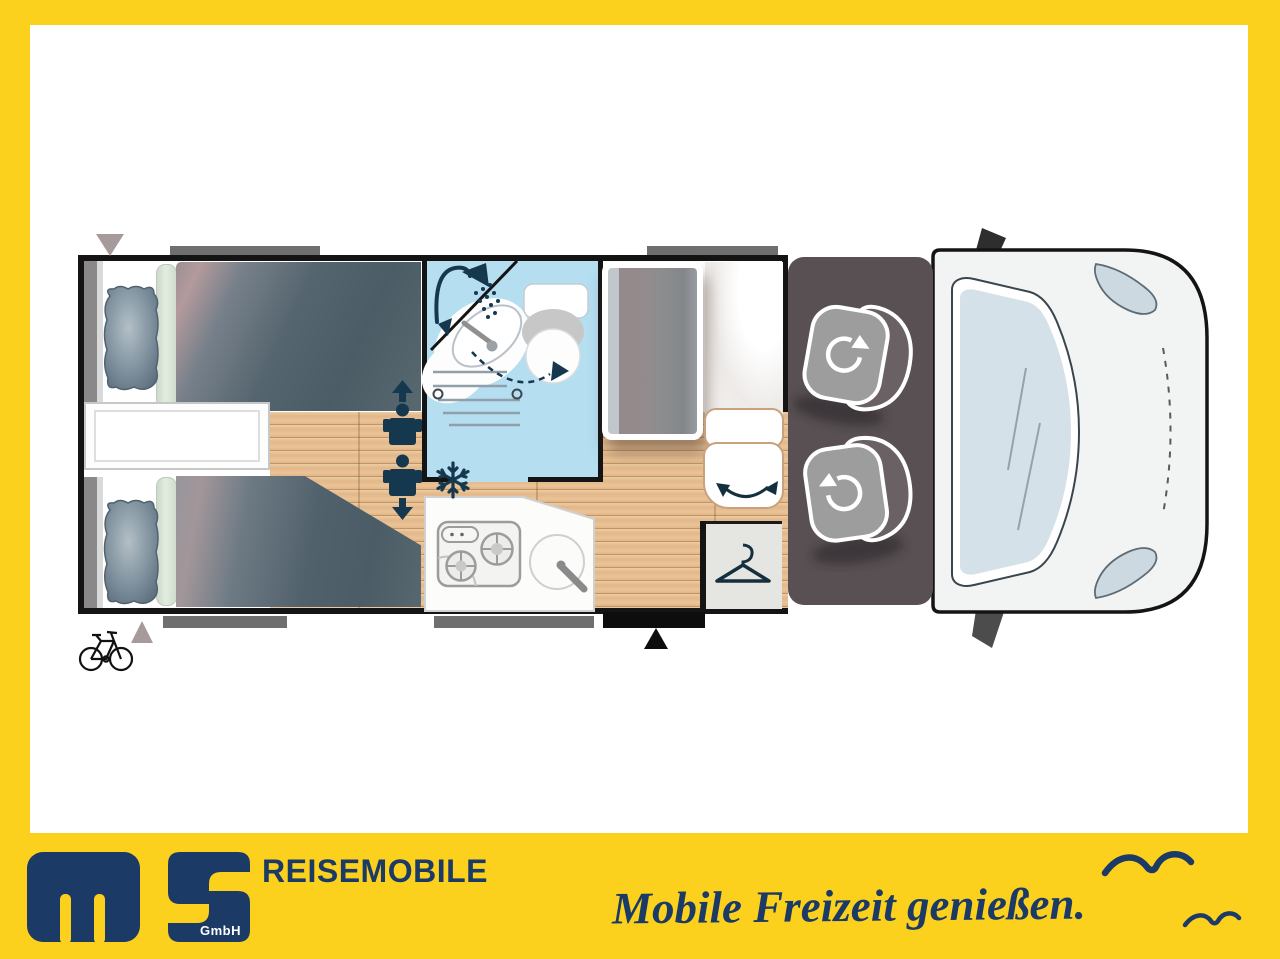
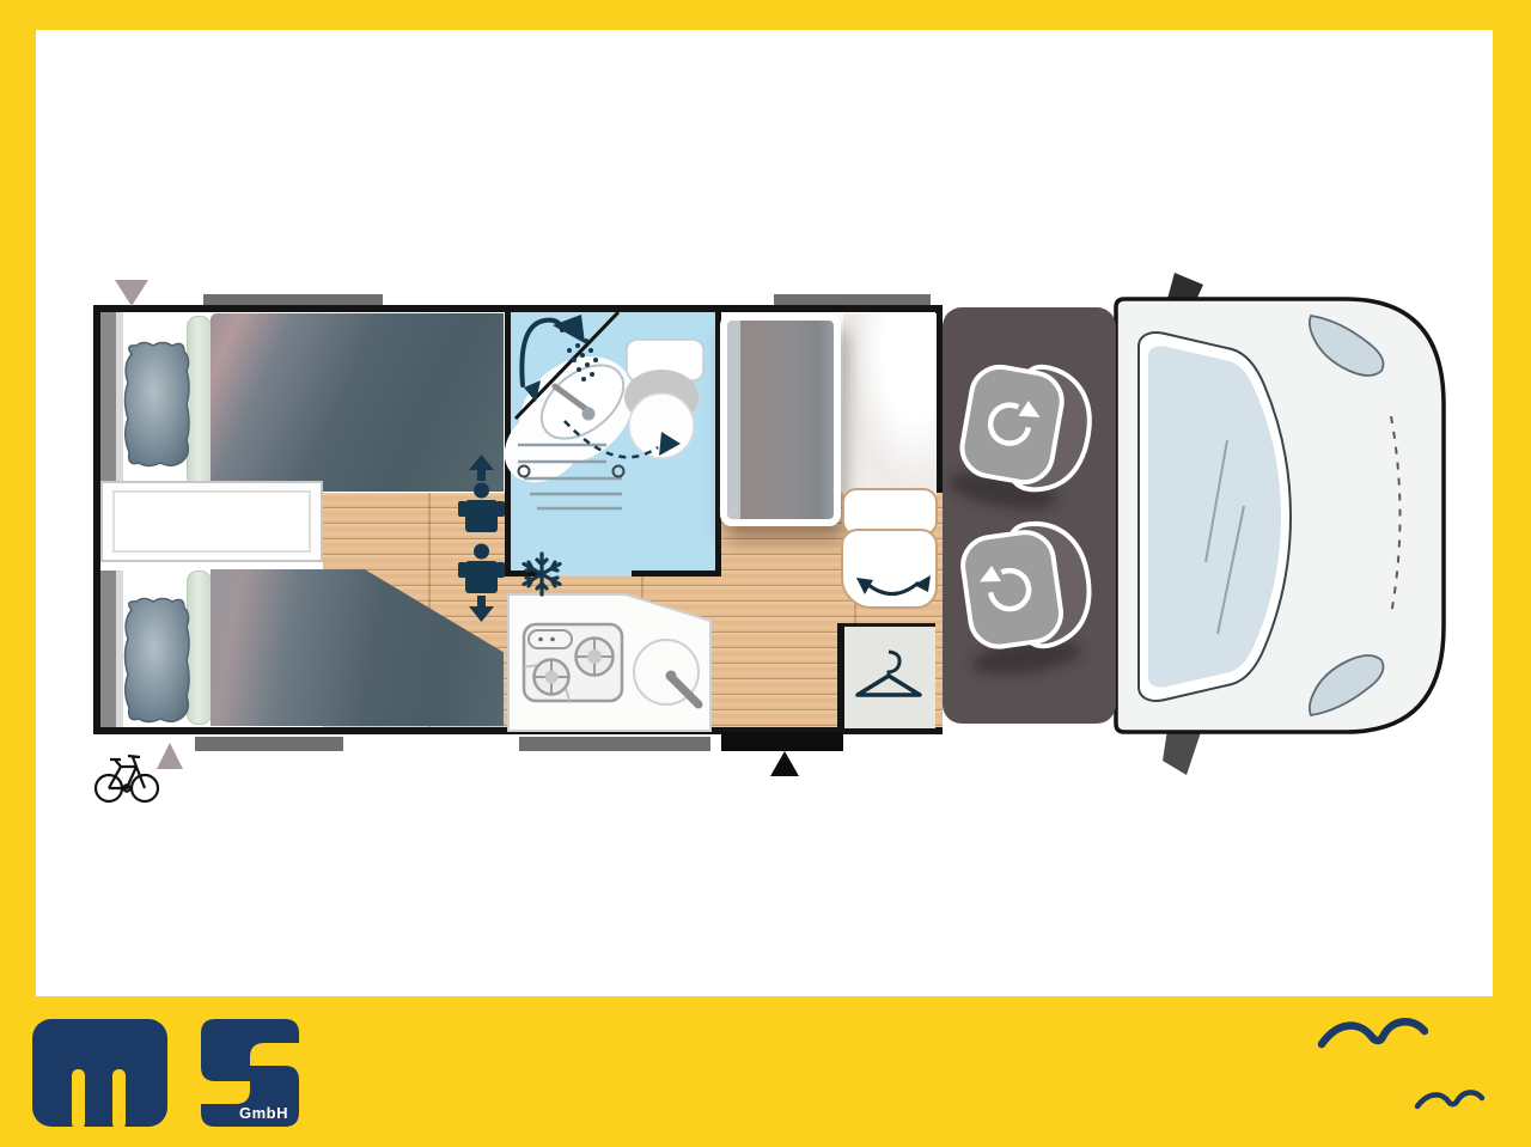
  GmbH
- REISEMOBILE
- Mobile Freizeit genießen.
